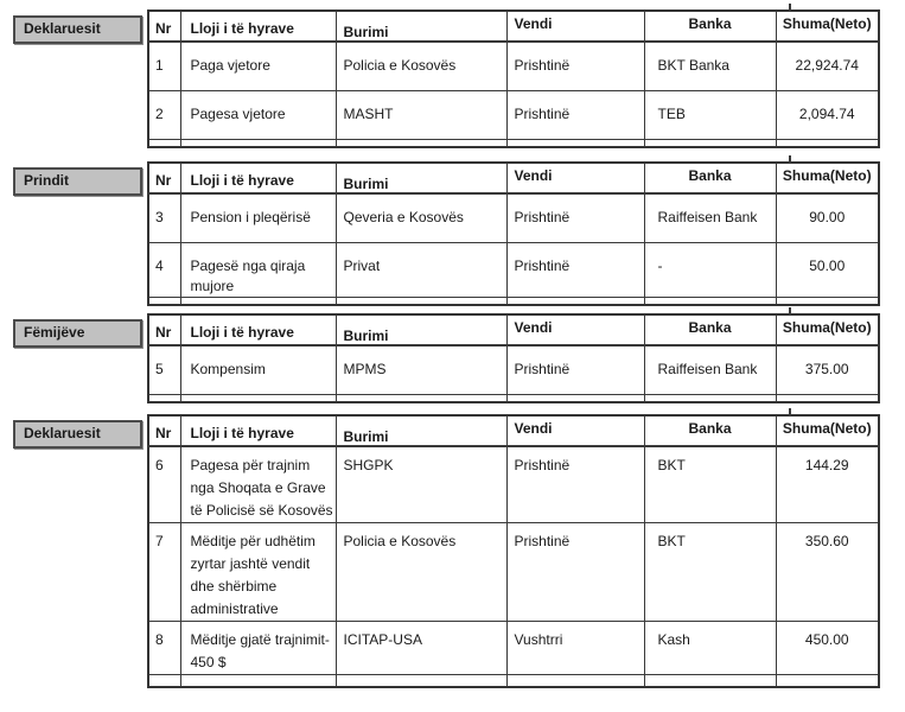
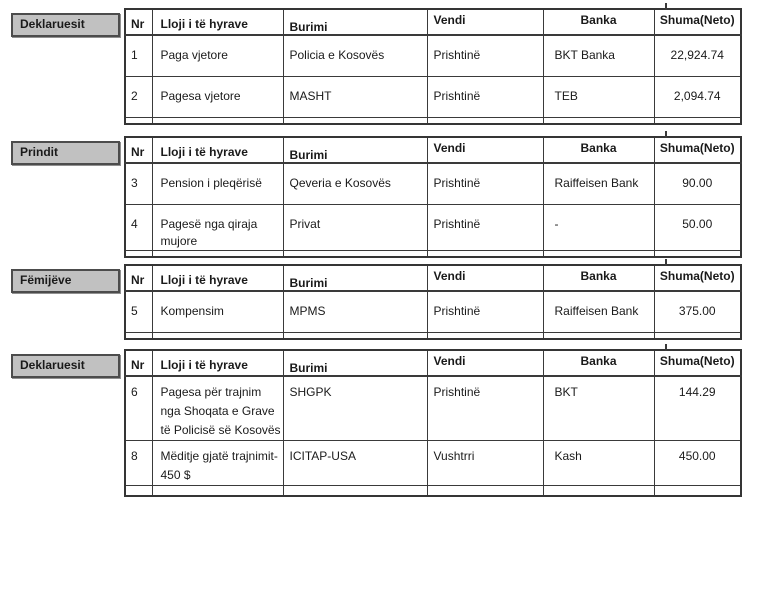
  Deklaruesit
  Nr	Lloji i të hyrave	Burimi	Vendi	Banka	Shuma(Neto)
  1	Paga vjetore	Policia e Kosovës	Prishtinë	BKT Banka	22,924.74
  2	Pagesa vjetore	MASHT	Prishtinë	TEB	2,094.74
  Prindit
  Nr	Lloji i të hyrave	Burimi	Vendi	Banka	Shuma(Neto)
  3	Pension i pleqërisë	Qeveria e Kosovës	Prishtinë	Raiffeisen Bank	90.00
  4	Pagesë nga qiraja mujore	Privat	Prishtinë	-	50.00
  Fëmijëve
  Nr	Lloji i të hyrave	Burimi	Vendi	Banka	Shuma(Neto)
  5	Kompensim	MPMS	Prishtinë	Raiffeisen Bank	375.00
  Deklaruesit
  Nr	Lloji i të hyrave	Burimi	Vendi	Banka	Shuma(Neto)
  6	Pagesa për trajnim nga Shoqata e Grave të Policisë së Kosovës	SHGPK	Prishtinë	BKT	144.29
- 7	Mëditje për udhëtim zyrtar jashtë vendit dhe shërbime administrative	Policia e Kosovës	Prishtinë	BKT	350.60
  8	Mëditje gjatë trajnimit-450 $	ICITAP-USA	Vushtrri	Kash	450.00
